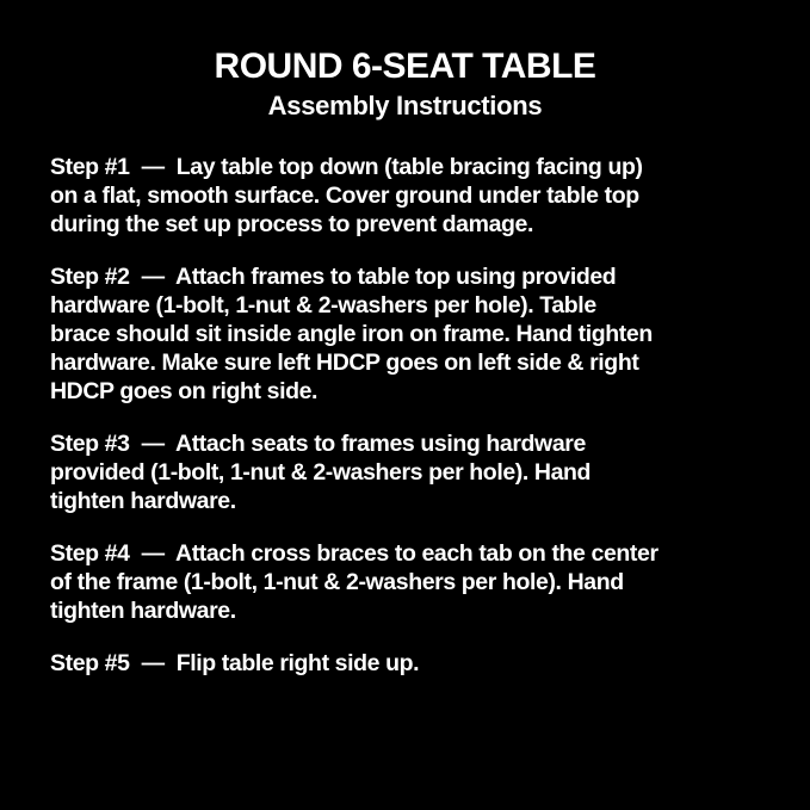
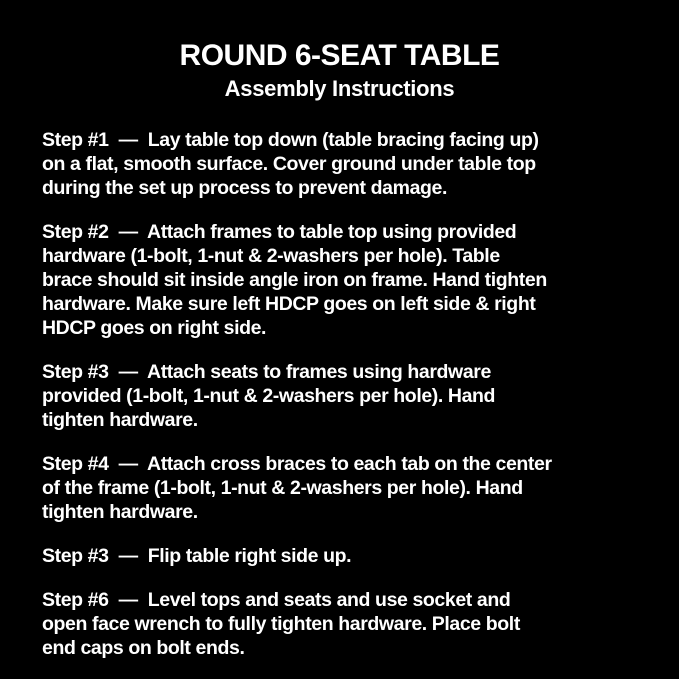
  ROUND 6-SEAT TABLE
  Assembly Instructions
  Step #1 — Lay table top down (table bracing facing up)
  on a flat, smooth surface. Cover ground under table top
  during the set up process to prevent damage.
  Step #2 — Attach frames to table top using provided
  hardware (1-bolt, 1-nut & 2-washers per hole). Table
  brace should sit inside angle iron on frame. Hand tighten
  hardware. Make sure left HDCP goes on left side & right
  HDCP goes on right side.
  Step #3 — Attach seats to frames using hardware
  provided (1-bolt, 1-nut & 2-washers per hole). Hand
  tighten hardware.
  Step #4 — Attach cross braces to each tab on the center
  of the frame (1-bolt, 1-nut & 2-washers per hole). Hand
  tighten hardware.
- Step #5 — Flip table right side up.
+ Step #3 — Flip table right side up.
+ Step #6 — Level tops and seats and use socket and
+ open face wrench to fully tighten hardware. Place bolt
+ end caps on bolt ends.
